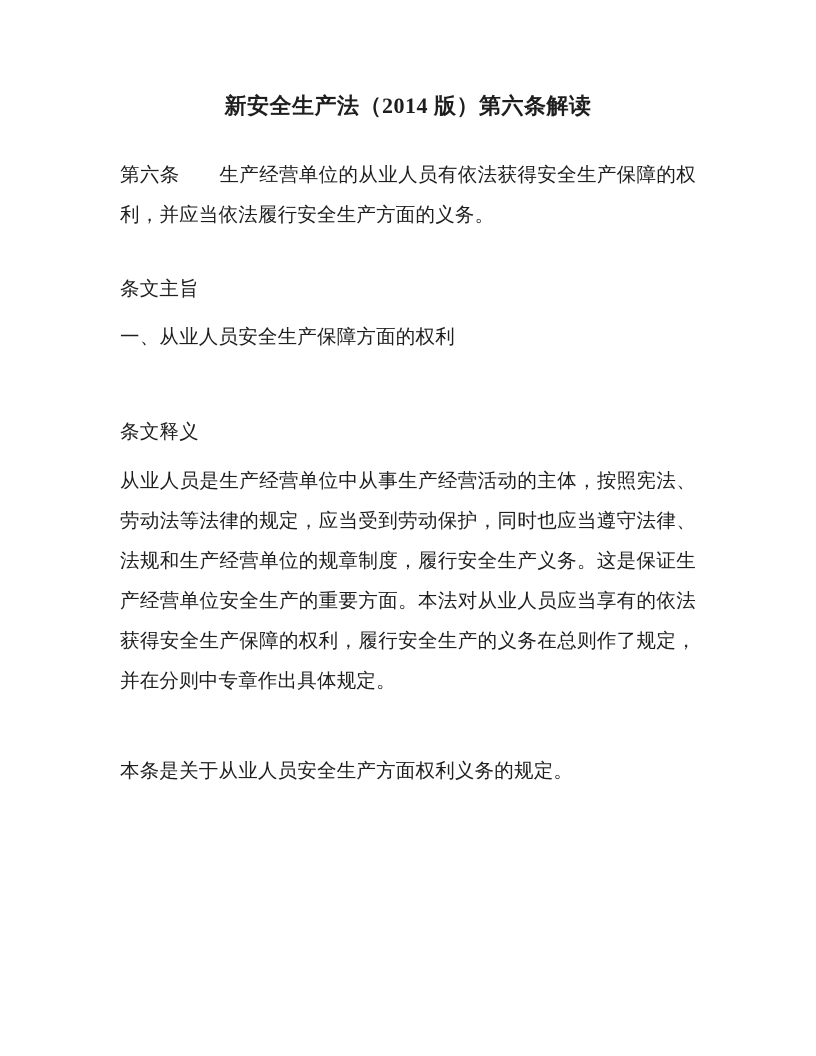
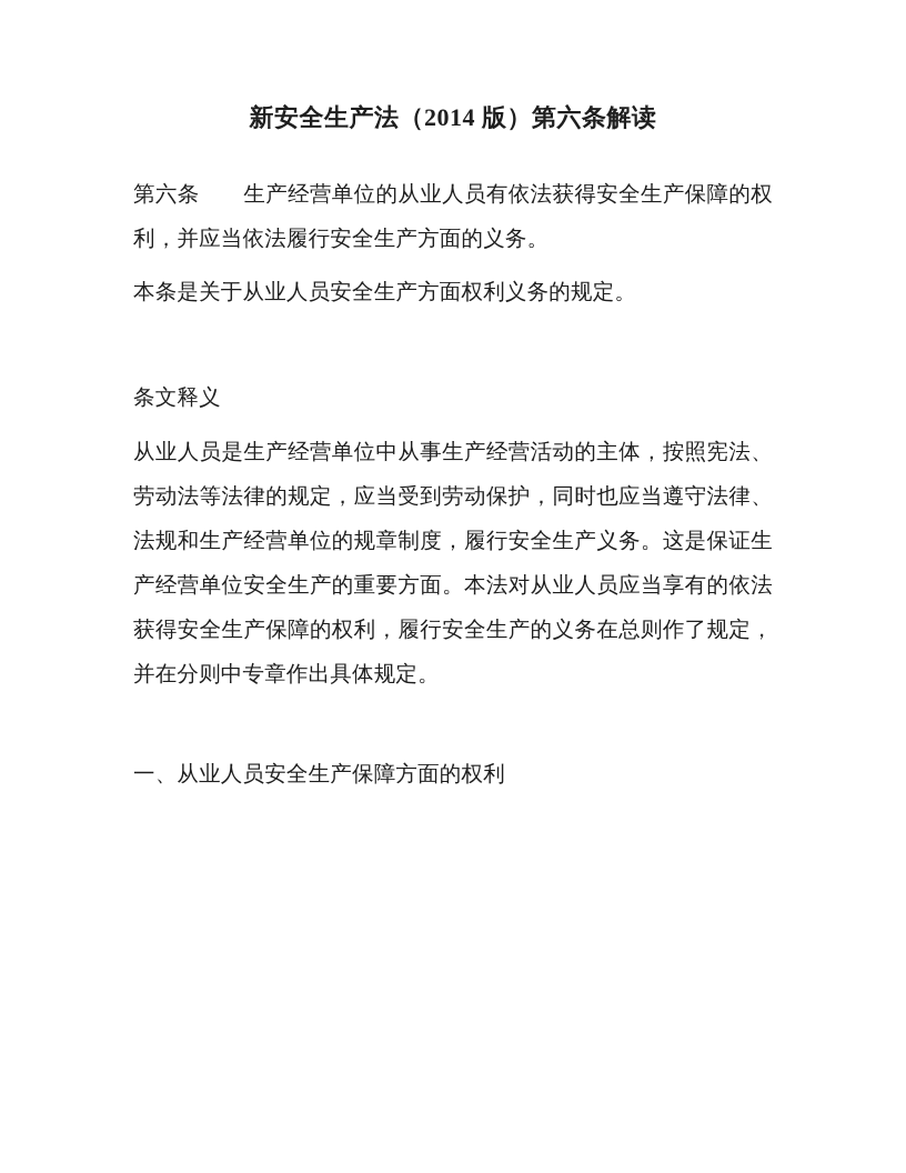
  新安全生产法（2014 版）第六条解读
  第六条 生产经营单位的从业人员有依法获得安全生产保障的权利，并应当依法履行安全生产方面的义务。
- 条文主旨
- 一、从业人员安全生产保障方面的权利
+ 本条是关于从业人员安全生产方面权利义务的规定。
  条文释义
  从业人员是生产经营单位中从事生产经营活动的主体，按照宪法、劳动法等法律的规定，应当受到劳动保护，同时也应当遵守法律、法规和生产经营单位的规章制度，履行安全生产义务。这是保证生产经营单位安全生产的重要方面。本法对从业人员应当享有的依法获得安全生产保障的权利，履行安全生产的义务在总则作了规定，并在分则中专章作出具体规定。
- 本条是关于从业人员安全生产方面权利义务的规定。
+ 一、从业人员安全生产保障方面的权利
